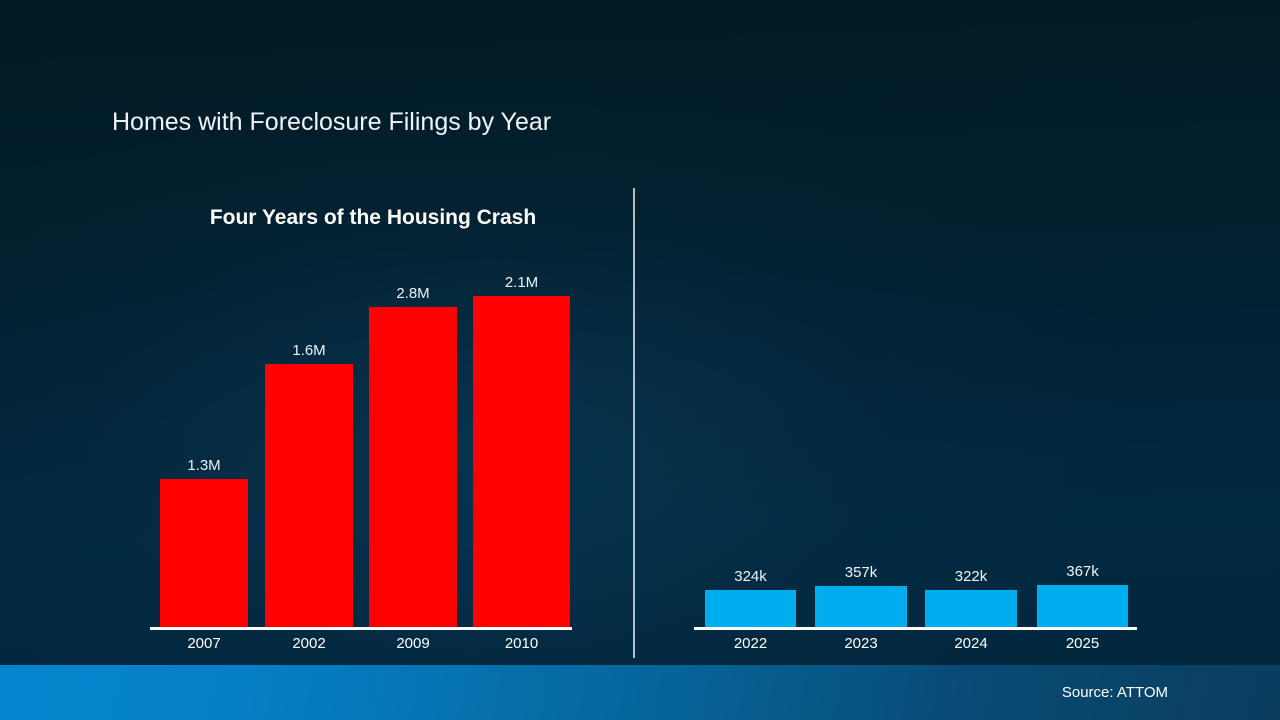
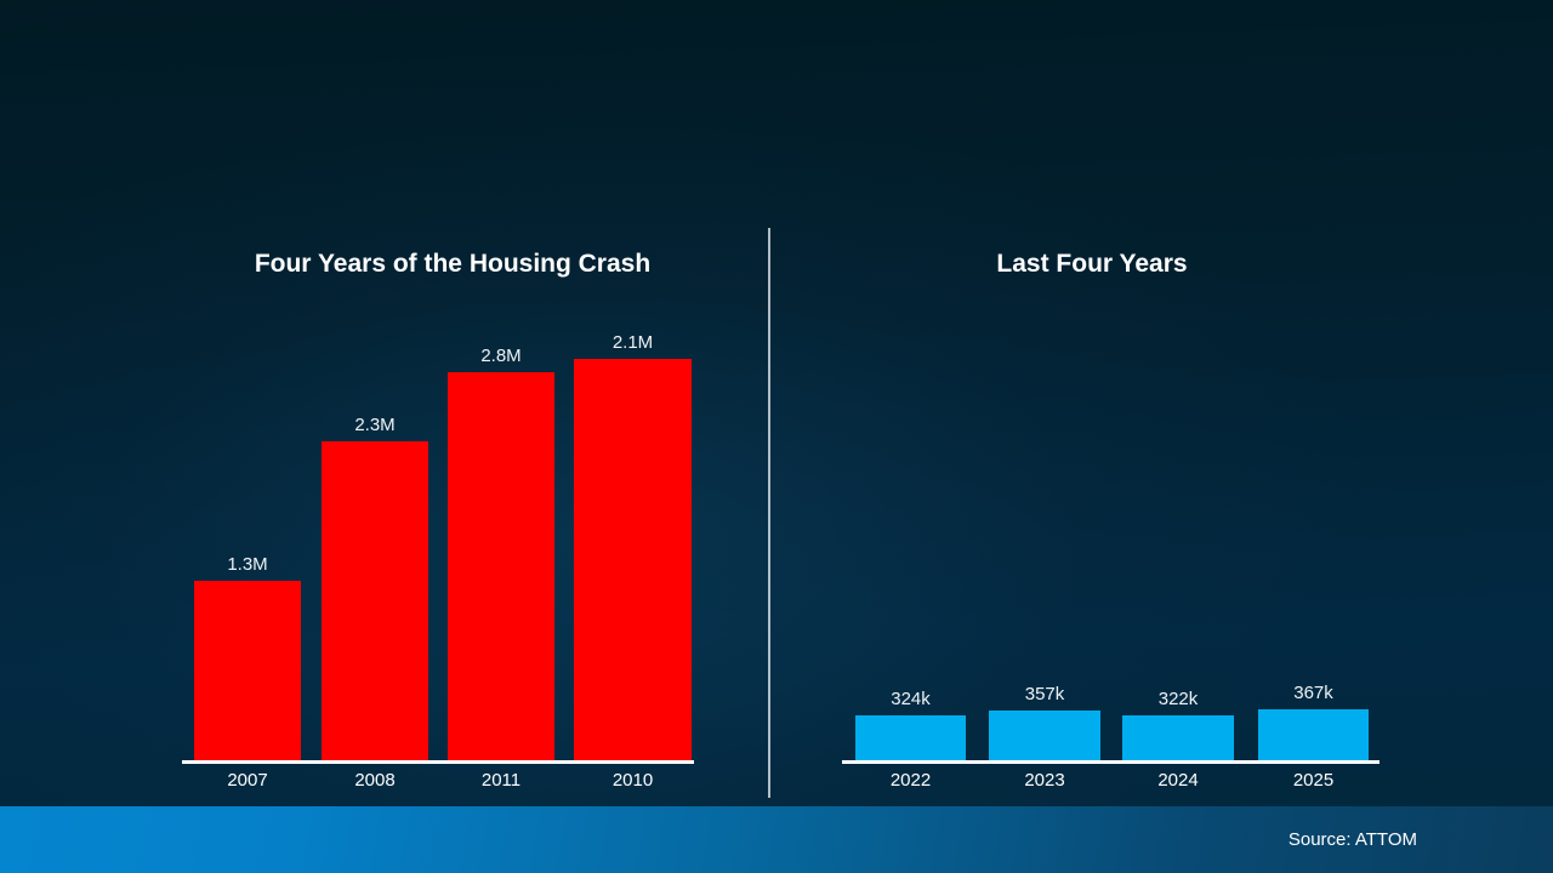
- Homes with Foreclosure Filings by Year
  Four Years of the Housing Crash
+ Last Four Years
  Source: ATTOM
  1.3M
  2007
- 1.6M
+ 2.3M
- 2002
+ 2008
  2.8M
- 2009
+ 2011
  2.1M
  2010
  324k
  2022
  357k
  2023
  322k
  2024
  367k
  2025
